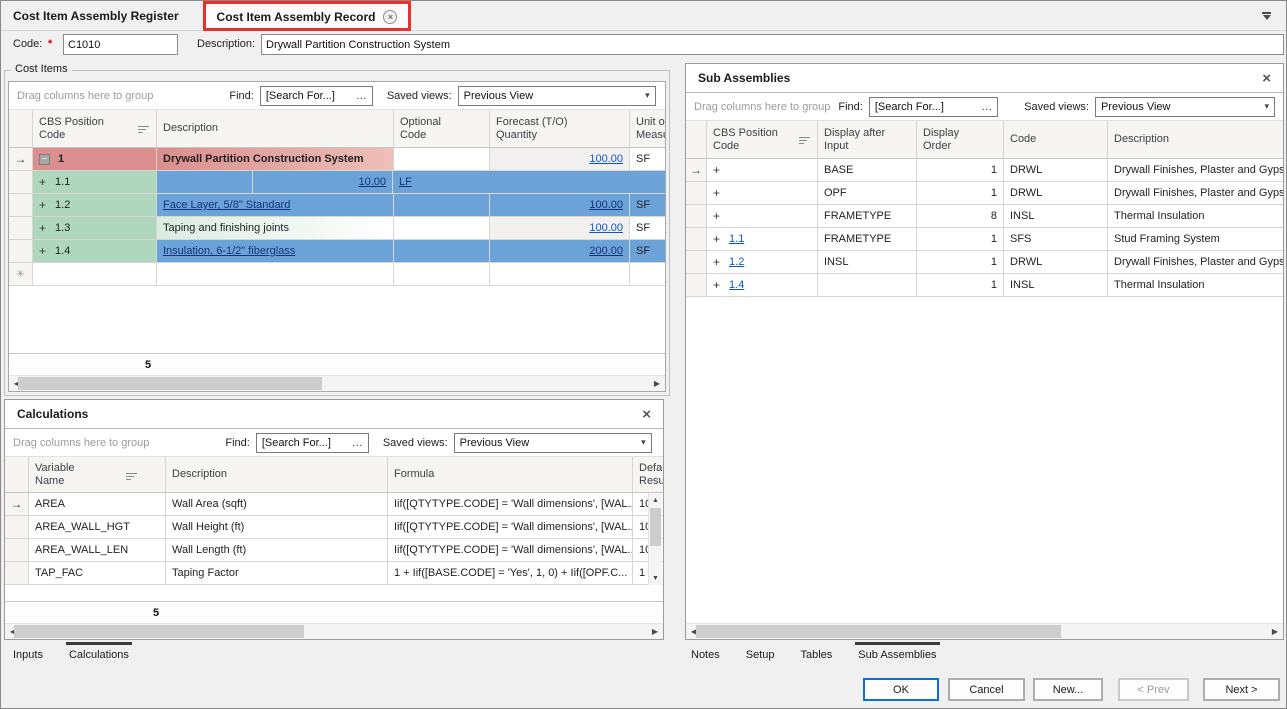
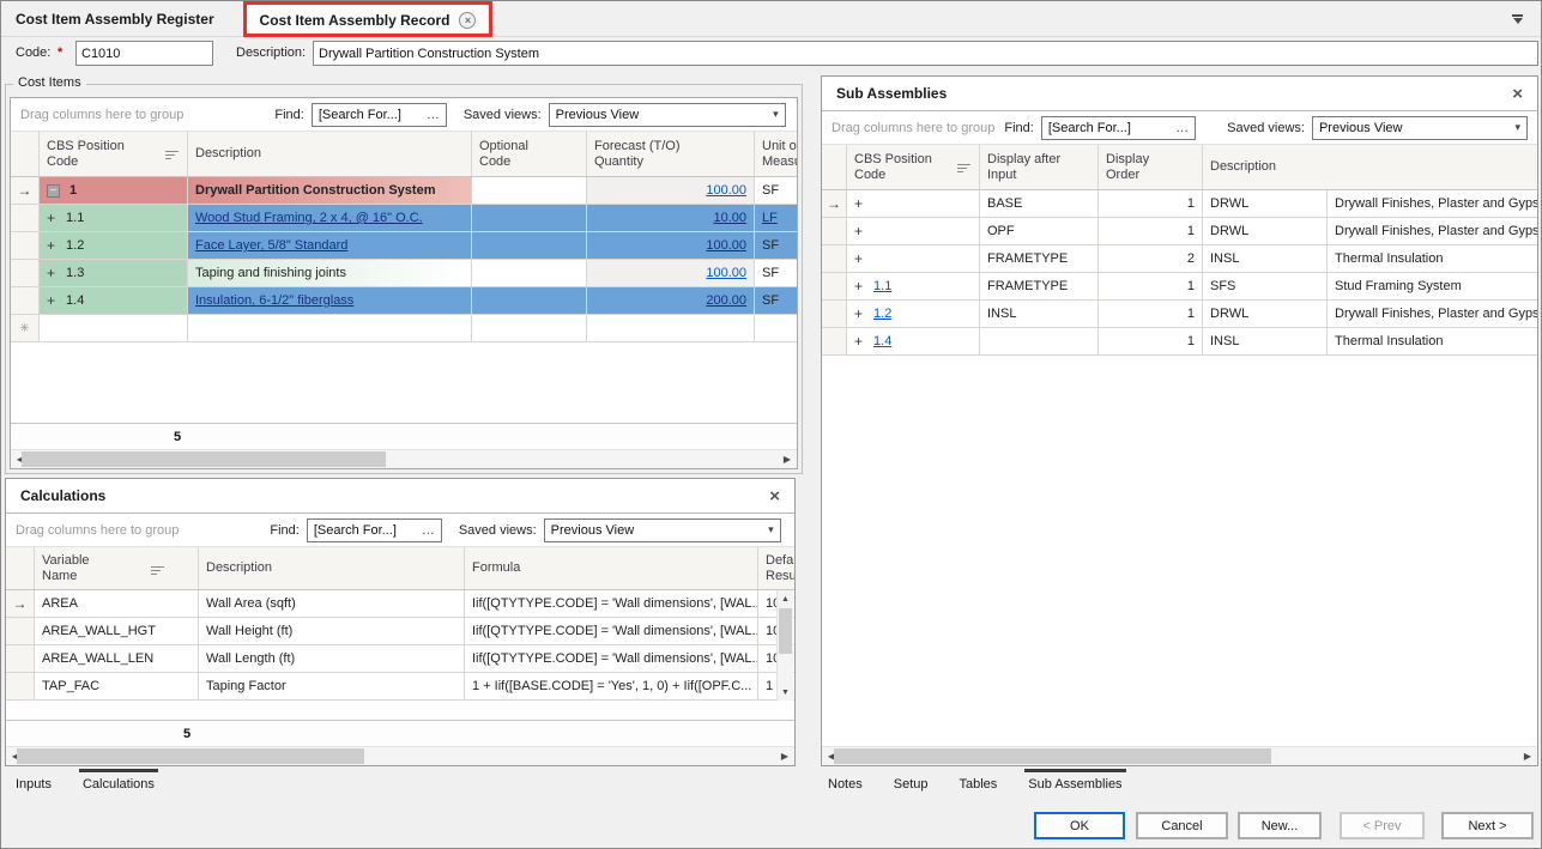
  Cost Item Assembly Register
  Cost Item Assembly Record
  ×
  Code:
  *
  C1010
  Description:
  Drywall Partition Construction System
  Cost Items
  Drag columns here to group
  Find:
  [Search For...]
  …
  Saved views:
  Previous View
  ▾
  CBS Position Code
  Description
  Optional Code
  Forecast (T/O) Quantity
  →
  −
  1
  Drywall Partition Construction System
  100.00
  SF
  +
  1.1
+ Wood Stud Framing, 2 x 4, @ 16" O.C.
  10.00
  LF
  +
  1.2
  Face Layer, 5/8" Standard
  100.00
  SF
  +
  1.3
  Taping and finishing joints
  100.00
  SF
  +
  1.4
  Insulation, 6-1/2" fiberglass
  200.00
  SF
  ✳
  5
  ◀
  ▶
  Calculations
  ×
  Drag columns here to group
  Find:
  [Search For...]
  …
  Saved views:
  Previous View
  ▾
  Variable Name
  Description
  Formula
  →
  AREA
  Wall Area (sqft)
  Iif([QTYTYPE.CODE] = 'Wall dimensions', [WAL..
  AREA_WALL_HGT
  Wall Height (ft)
  Iif([QTYTYPE.CODE] = 'Wall dimensions', [WAL..
  AREA_WALL_LEN
  Wall Length (ft)
  Iif([QTYTYPE.CODE] = 'Wall dimensions', [WAL..
  TAP_FAC
  Taping Factor
  1 + Iif([BASE.CODE] = 'Yes', 1, 0) + Iif([OPF.C...
  1
  5
  ◀
  ▶
  Inputs
  Calculations
  Sub Assemblies
  ×
  Drag columns here to group
  Find:
  [Search For...]
  …
  Saved views:
  Previous View
  ▾
  CBS Position Code
  Display after Input
  Display Order
- Code
  Description
  →
  +
  BASE
  1
  DRWL
  Drywall Finishes, Plaster and Gyps
  +
  OPF
  1
  DRWL
  Drywall Finishes, Plaster and Gyps
  +
  FRAMETYPE
- 8
+ 2
  INSL
  Thermal Insulation
  +
  1.1
  FRAMETYPE
  1
  SFS
  Stud Framing System
  +
  1.2
  INSL
  1
  DRWL
  Drywall Finishes, Plaster and Gyps
  +
  1.4
  1
  INSL
  Thermal Insulation
  ◀
  ▶
  Notes
  Setup
  Tables
  Sub Assemblies
  OK
  Cancel
  New...
  < Prev
  Next >
